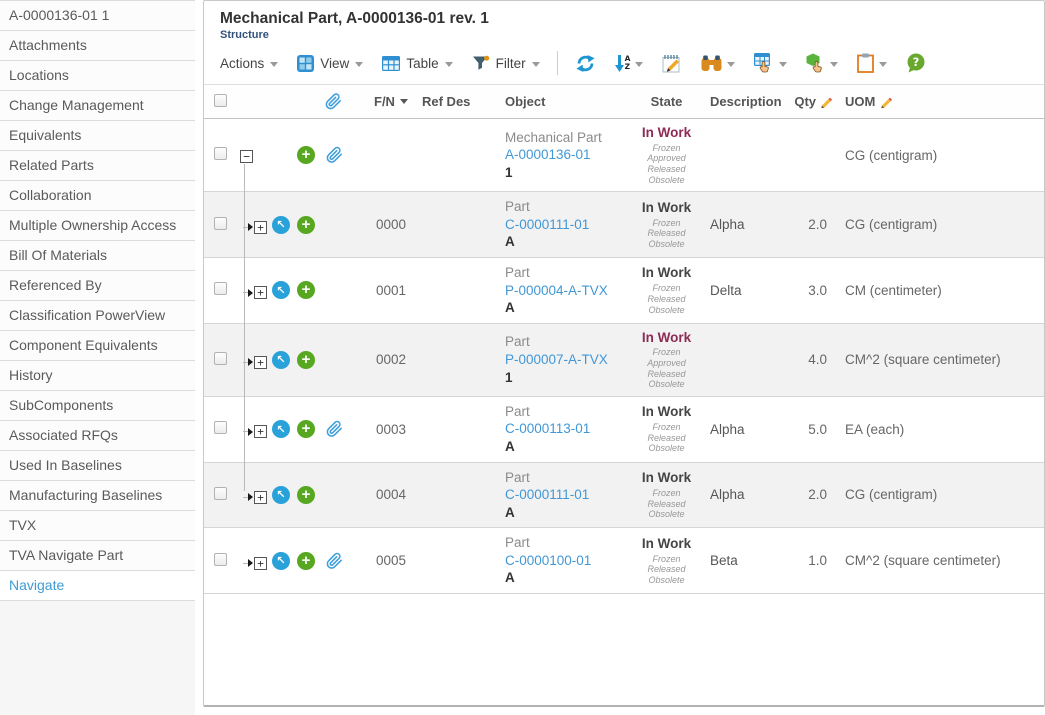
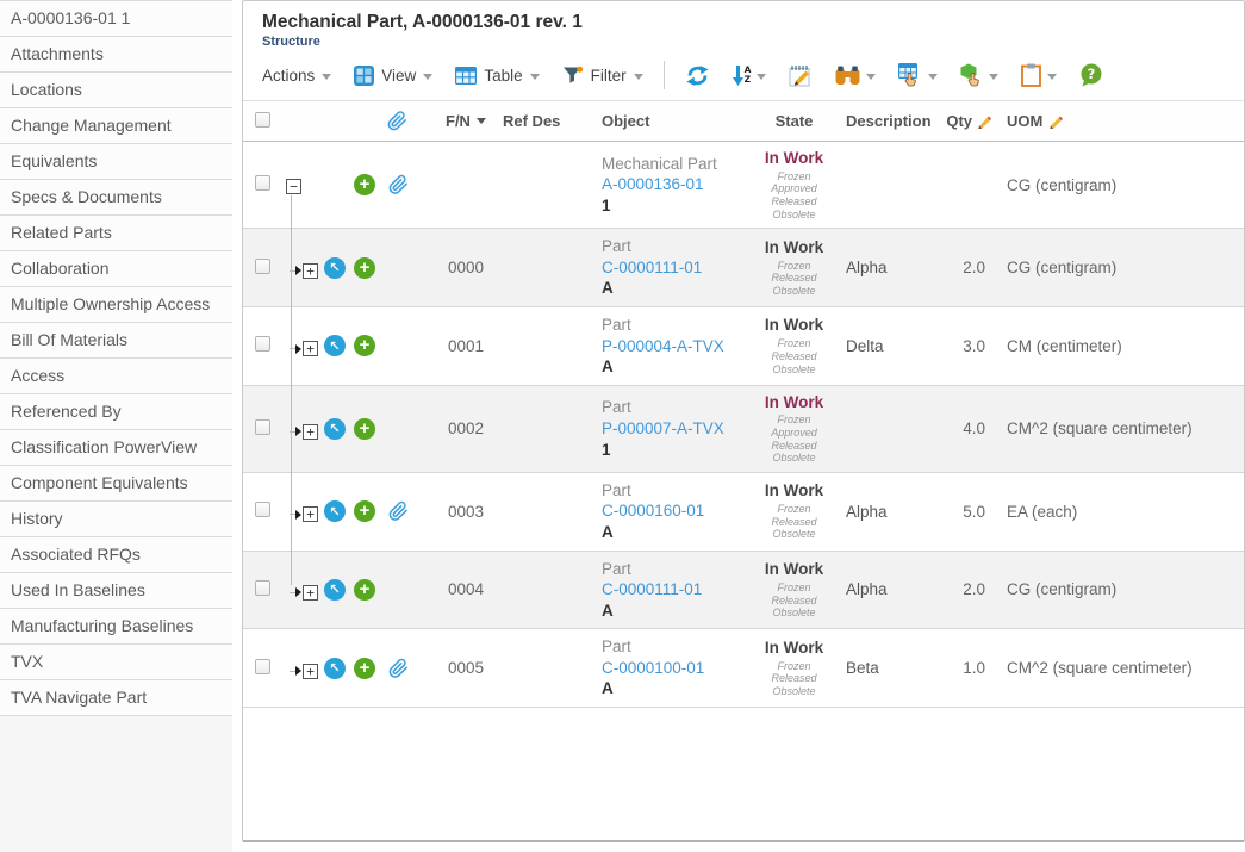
  A-0000136-01 1
  Attachments
  Locations
  Change Management
  Equivalents
+ Specs & Documents
  Related Parts
  Collaboration
  Multiple Ownership Access
  Bill Of Materials
+ Access
  Referenced By
  Classification PowerView
  Component Equivalents
  History
- SubComponents
  Associated RFQs
  Used In Baselines
  Manufacturing Baselines
  TVX
  TVA Navigate Part
- Navigate
  Mechanical Part, A-0000136-01 rev. 1
  Structure
  Actions
  View
  Table
  Filter
  A
  Z
  ?
  F/N
  Ref Des
  Object
  State
  Description
  Qty
  UOM
  −
  +
  Mechanical Part
  A-0000136-01
  1
  In Work
  Frozen
  Approved
  Released
  Obsolete
  CG (centigram)
  +
  ↖
  +
  0000
  Part
  C-0000111-01
  A
  In Work
  Frozen
  Released
  Obsolete
  Alpha
  2.0
  CG (centigram)
  +
  ↖
  +
  0001
  Part
  P-000004-A-TVX
  A
  In Work
  Frozen
  Released
  Obsolete
  Delta
  3.0
  CM (centimeter)
  +
  ↖
  +
  0002
  Part
  P-000007-A-TVX
  1
  In Work
  Frozen
  Approved
  Released
  Obsolete
  4.0
  CM^2 (square centimeter)
  +
  ↖
  +
  0003
  Part
- C-0000113-01
+ C-0000160-01
  A
  In Work
  Frozen
  Released
  Obsolete
  Alpha
  5.0
  EA (each)
  +
  ↖
  +
  0004
  Part
  C-0000111-01
  A
  In Work
  Frozen
  Released
  Obsolete
  Alpha
  2.0
  CG (centigram)
  +
  ↖
  +
  0005
  Part
  C-0000100-01
  A
  In Work
  Frozen
  Released
  Obsolete
  Beta
  1.0
  CM^2 (square centimeter)
